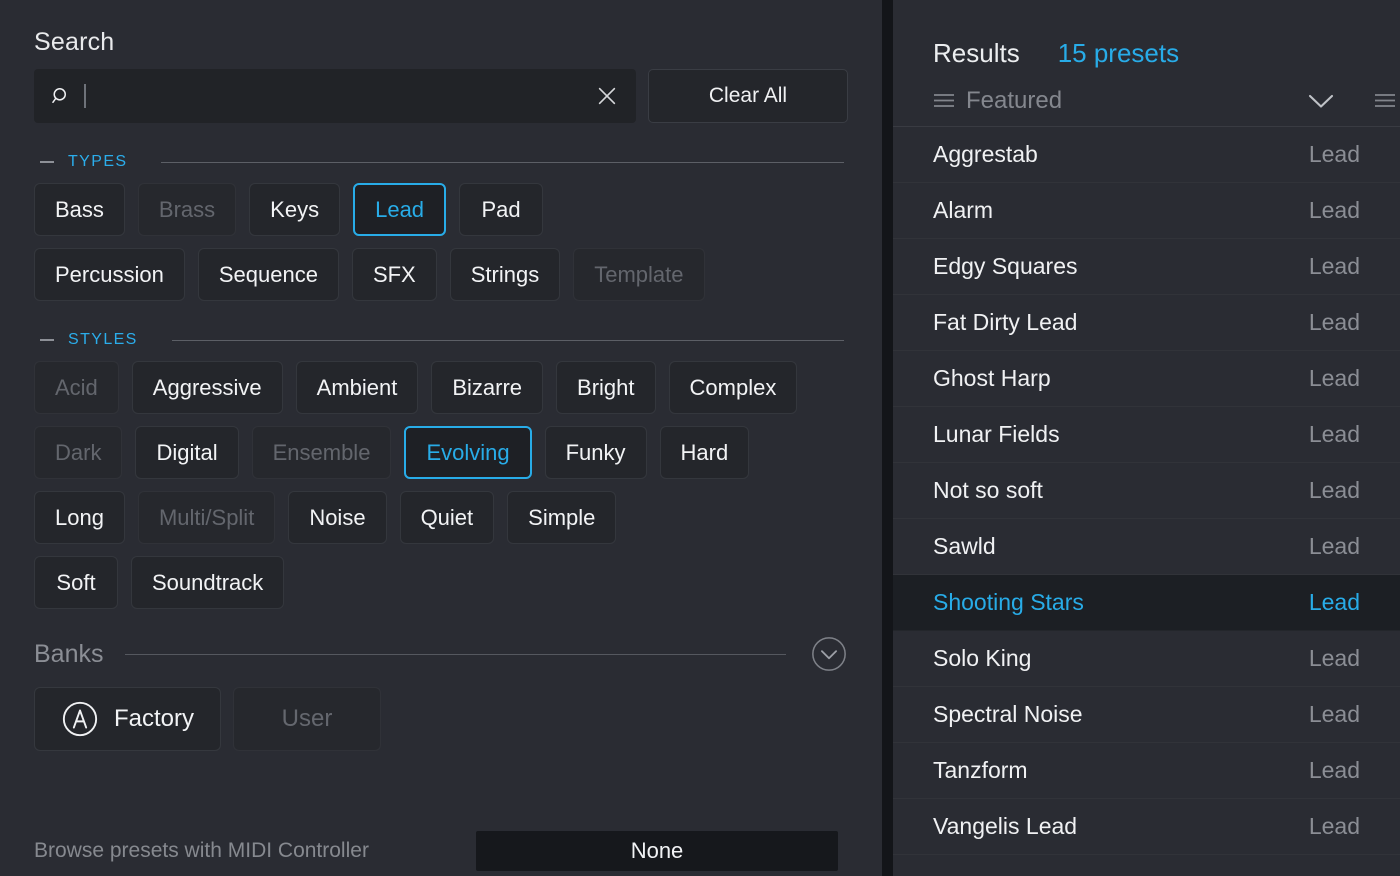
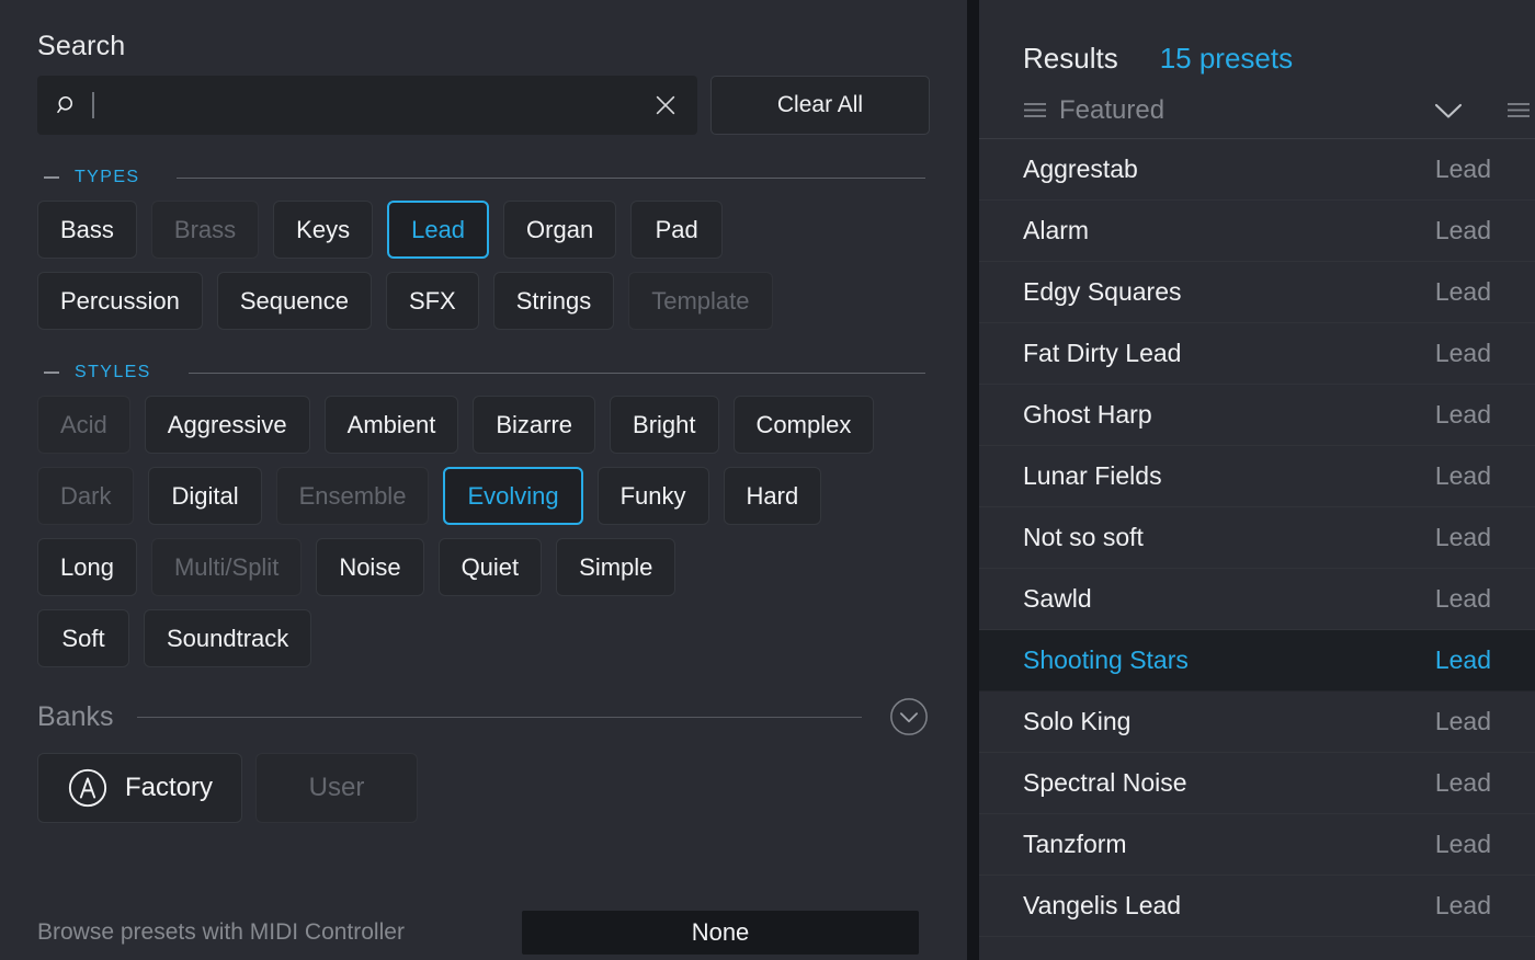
  Search
  Clear All
  TYPES
  Bass
  Brass
  Keys
  Lead
+ Organ
  Pad
  Percussion
  Sequence
  SFX
  Strings
  Template
  STYLES
  Acid
  Aggressive
  Ambient
  Bizarre
  Bright
  Complex
  Dark
  Digital
  Ensemble
  Evolving
  Funky
  Hard
  Long
  Multi/Split
  Noise
  Quiet
  Simple
  Soft
  Soundtrack
  Banks
  Factory
  User
  Browse presets with MIDI Controller
  None
  Results
  15 presets
  Featured
  Aggrestab
  Lead
  Alarm
  Lead
  Edgy Squares
  Lead
  Fat Dirty Lead
  Lead
  Ghost Harp
  Lead
  Lunar Fields
  Lead
  Not so soft
  Lead
  Sawld
  Lead
  Shooting Stars
  Lead
  Solo King
  Lead
  Spectral Noise
  Lead
  Tanzform
  Lead
  Vangelis Lead
  Lead
